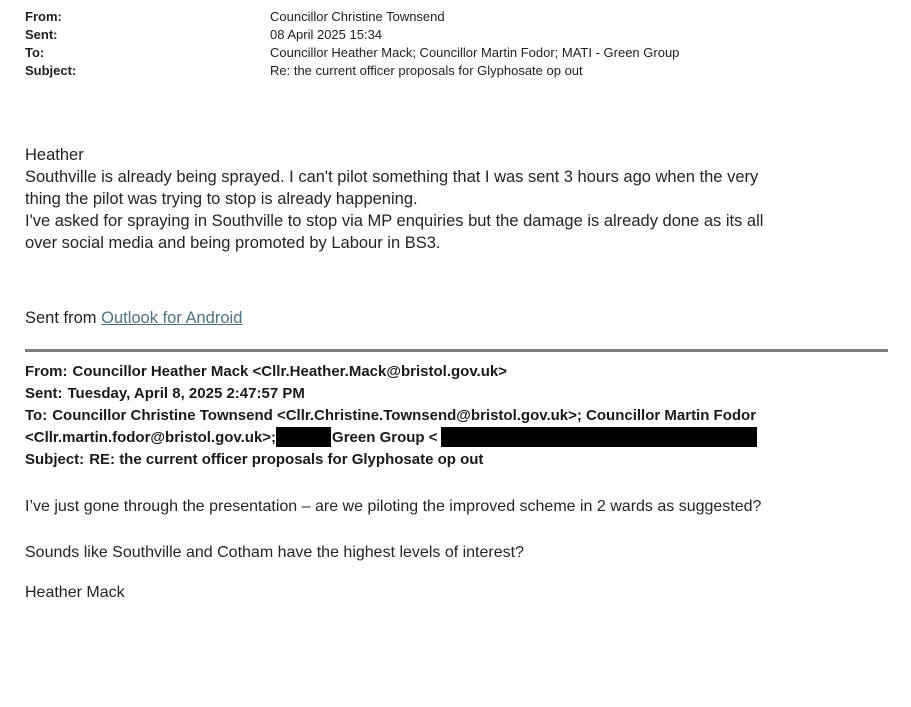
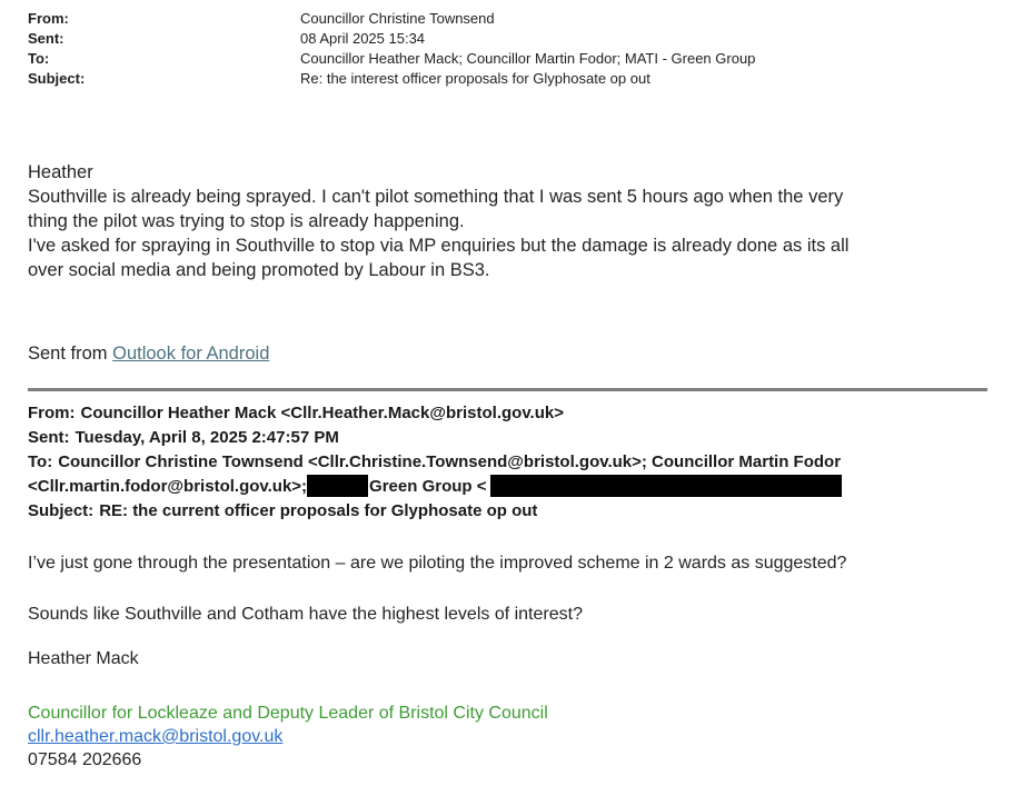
  From:
  Councillor Christine Townsend
  Sent:
  08 April 2025 15:34
  To:
  Councillor Heather Mack; Councillor Martin Fodor; MATI - Green Group
  Subject:
- Re: the current officer proposals for Glyphosate op out
+ Re: the interest officer proposals for Glyphosate op out
  Heather
- Southville is already being sprayed. I can't pilot something that I was sent 3 hours ago when the very
+ Southville is already being sprayed. I can't pilot something that I was sent 5 hours ago when the very
  thing the pilot was trying to stop is already happening.
  I've asked for spraying in Southville to stop via MP enquiries but the damage is already done as its all
  over social media and being promoted by Labour in BS3.
  Sent from Outlook for Android
  From: Councillor Heather Mack <Cllr.Heather.Mack@bristol.gov.uk>
  Sent: Tuesday, April 8, 2025 2:47:57 PM
  To: Councillor Christine Townsend <Cllr.Christine.Townsend@bristol.gov.uk>; Councillor Martin Fodor
  <Cllr.martin.fodor@bristol.gov.uk>; Green Group <
  Subject: RE: the current officer proposals for Glyphosate op out
  I’ve just gone through the presentation – are we piloting the improved scheme in 2 wards as suggested?
  Sounds like Southville and Cotham have the highest levels of interest?
  Heather Mack
+ Councillor for Lockleaze and Deputy Leader of Bristol City Council
+ cllr.heather.mack@bristol.gov.uk
+ 07584 202666
